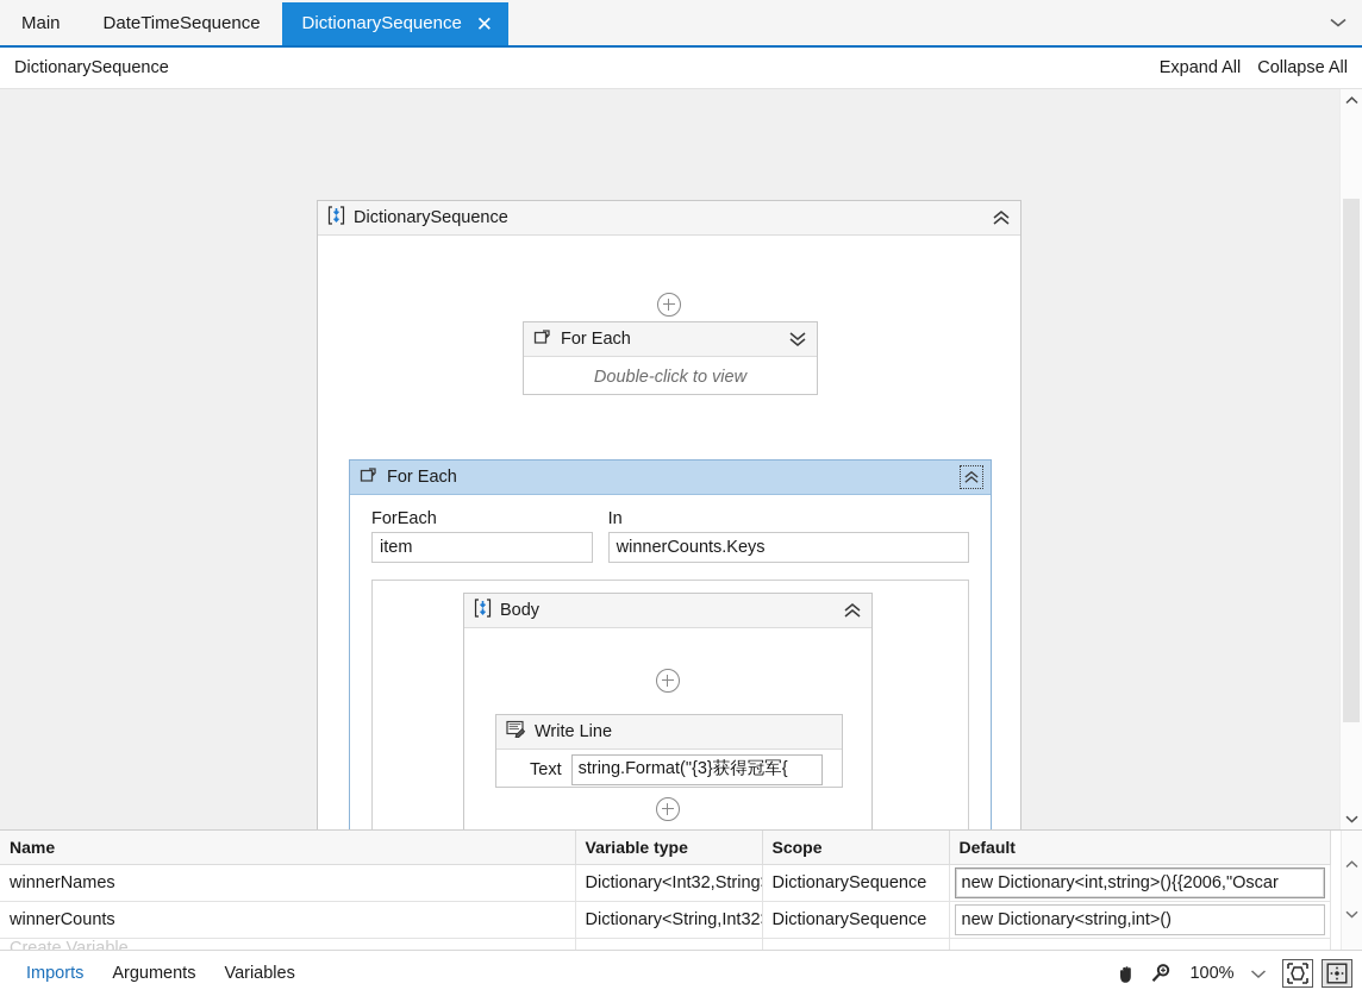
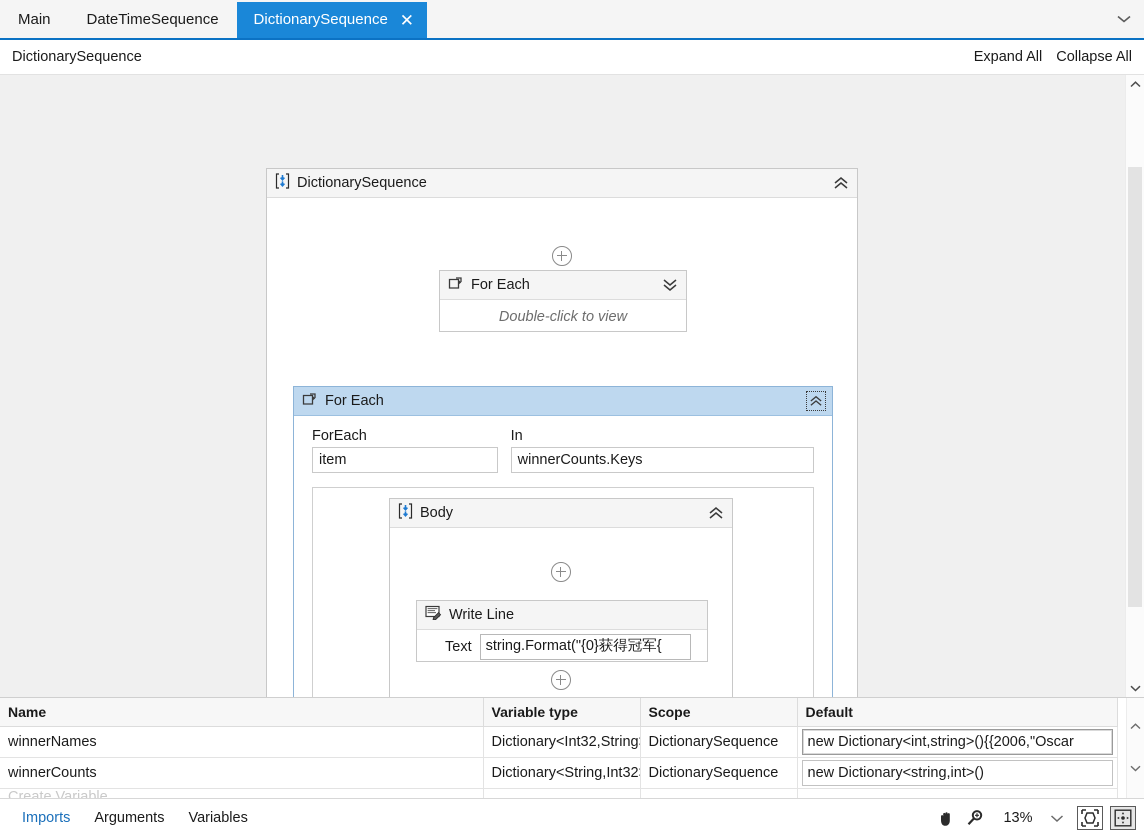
  Main
  DateTimeSequence
  DictionarySequence
  ✕
  DictionarySequence
  Expand All
  Collapse All
  DictionarySequence
  For Each
  Double-click to view
  For Each
  ForEach
  item
  In
  winnerCounts.Keys
  Body
  Write Line
  Text
- string.Format("{3}获得冠军{
+ string.Format("{0}获得冠军{
  Name	Variable type	Scope	Default
  winnerNames	Dictionary<Int32,String	DictionarySequence	new Dictionary<int,string>(){{2006,"Oscar
  winnerCounts	Dictionary<String,Int32	DictionarySequence	new Dictionary<string,int>()
  Create Variable
  Imports
  Arguments
  Variables
- 100%
+ 13%
